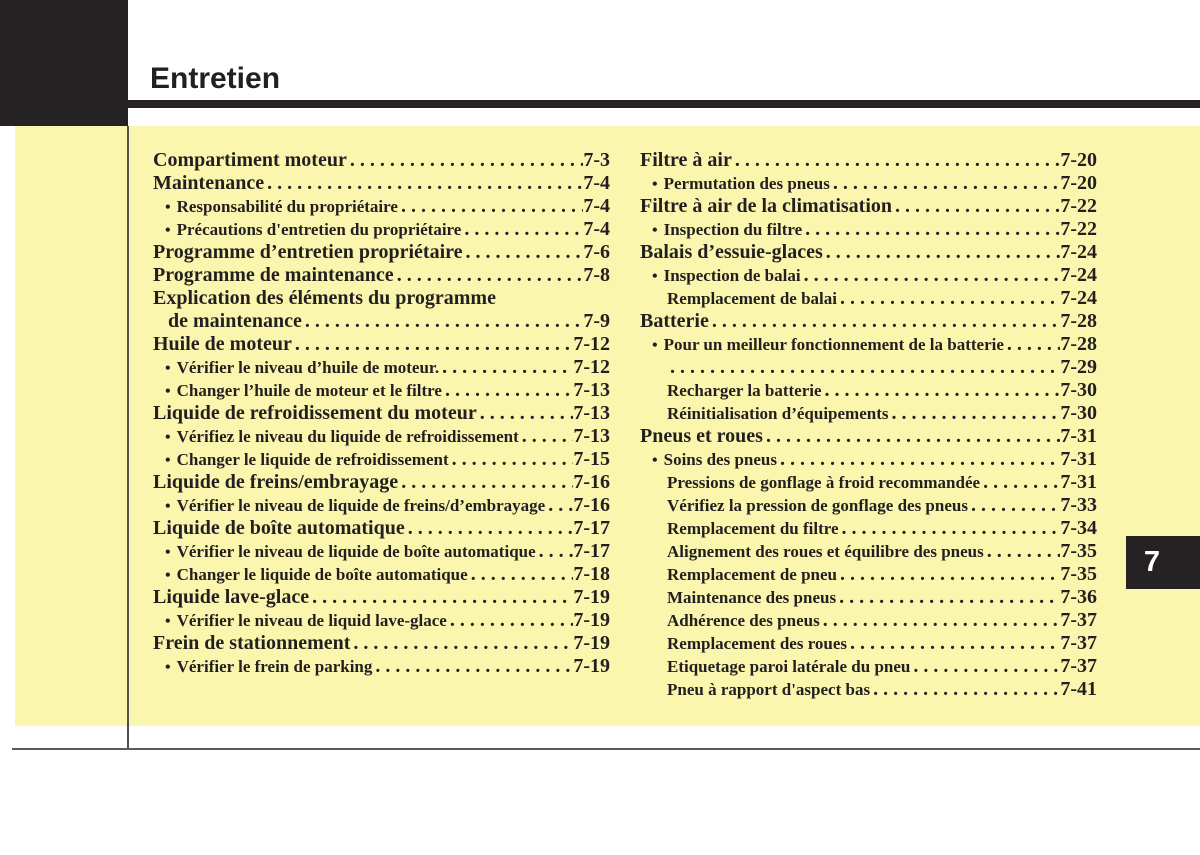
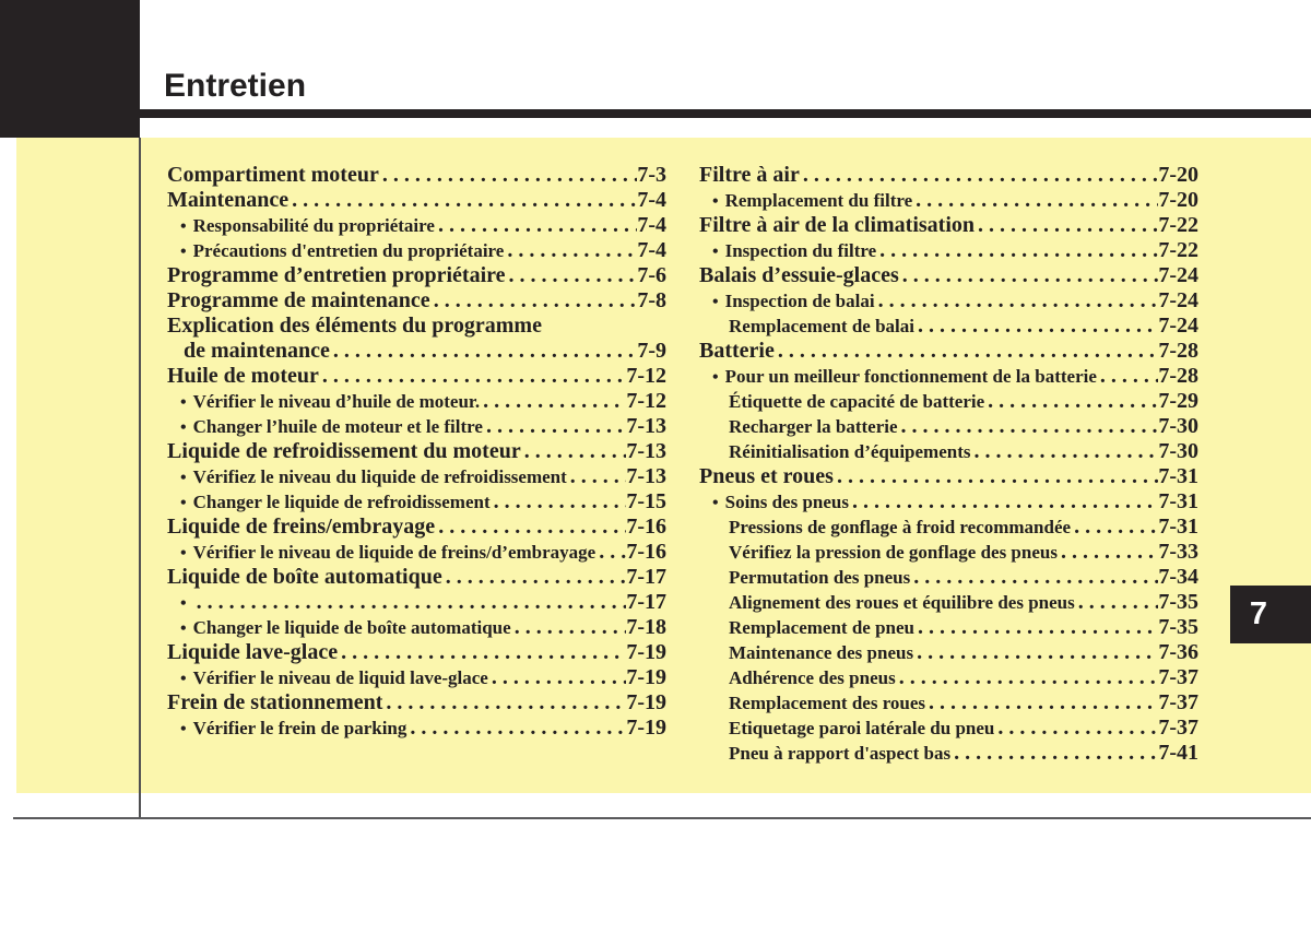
  Entretien
  7
  Compartiment moteur
  7-3
  Maintenance
  7-4
  •
  Responsabilité du propriétaire
  7-4
  •
  Précautions d'entretien du propriétaire
  7-4
  Programme d’entretien propriétaire
  7-6
  Programme de maintenance
  7-8
  Explication des éléments du programme
  de maintenance
  7-9
  Huile de moteur
  7-12
  •
  Vérifier le niveau d’huile de moteur.
  7-12
  •
  Changer l’huile de moteur et le filtre
  7-13
  Liquide de refroidissement du moteur
  7-13
  •
  Vérifiez le niveau du liquide de refroidissement
  7-13
  •
  Changer le liquide de refroidissement
  7-15
  Liquide de freins/embrayage
  7-16
  •
  Vérifier le niveau de liquide de freins/d’embrayage
  7-16
  Liquide de boîte automatique
  7-17
  •
- Vérifier le niveau de liquide de boîte automatique
  7-17
  •
  Changer le liquide de boîte automatique
  7-18
  Liquide lave-glace
  7-19
  •
  Vérifier le niveau de liquid lave-glace
  7-19
  Frein de stationnement
  7-19
  •
  Vérifier le frein de parking
  7-19
  Filtre à air
  7-20
  •
- Permutation des pneus
+ Remplacement du filtre
  7-20
  Filtre à air de la climatisation
  7-22
  •
  Inspection du filtre
  7-22
  Balais d’essuie-glaces
  7-24
  •
  Inspection de balai
  7-24
  Remplacement de balai
  7-24
  Batterie
  7-28
  •
  Pour un meilleur fonctionnement de la batterie
  7-28
+ Étiquette de capacité de batterie
  7-29
  Recharger la batterie
  7-30
  Réinitialisation d’équipements
  7-30
  Pneus et roues
  7-31
  •
  Soins des pneus
  7-31
  Pressions de gonflage à froid recommandée
  7-31
  Vérifiez la pression de gonflage des pneus
  7-33
- Remplacement du filtre
+ Permutation des pneus
  7-34
  Alignement des roues et équilibre des pneus
  7-35
  Remplacement de pneu
  7-35
  Maintenance des pneus
  7-36
  Adhérence des pneus
  7-37
  Remplacement des roues
  7-37
  Etiquetage paroi latérale du pneu
  7-37
  Pneu à rapport d'aspect bas
  7-41
